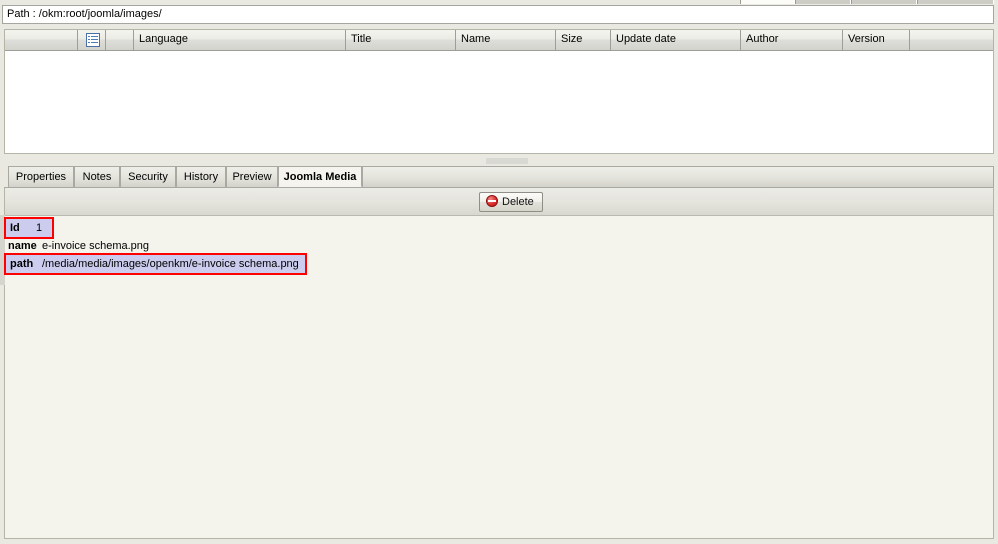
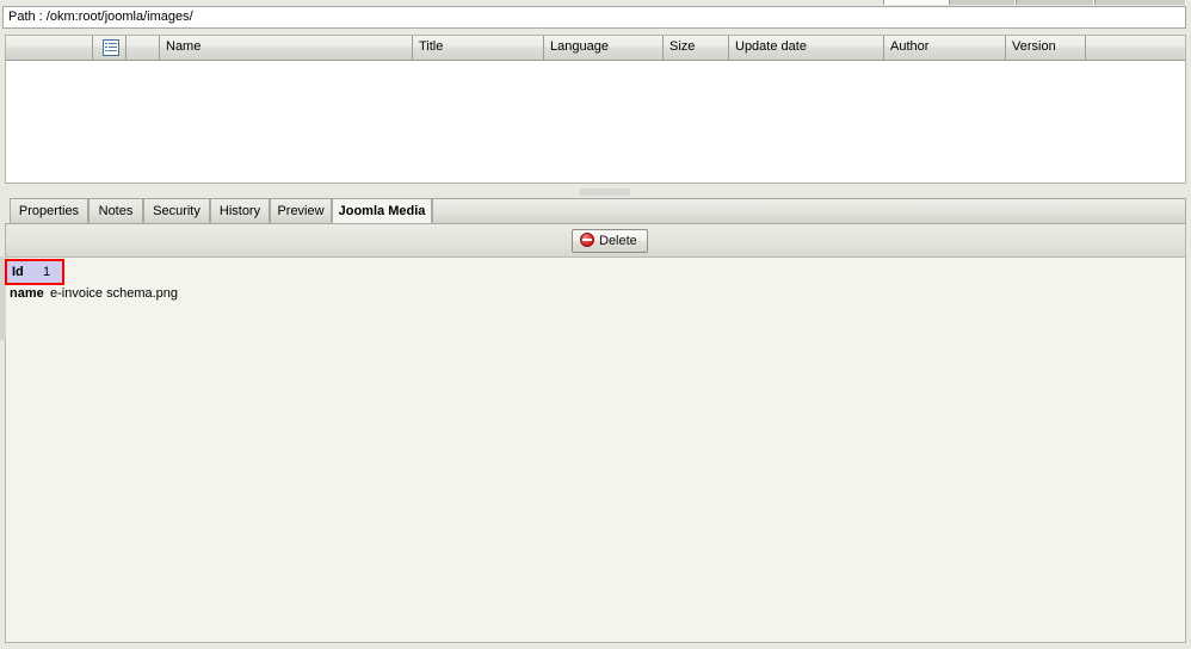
  Path : /okm:root/joomla/images/
- Language
+ Name
  Title
- Name
+ Language
  Size
  Update date
  Author
  Version
  Properties
  Notes
  Security
  History
  Preview
  Joomla Media
  Delete
  Id 1
  name e-invoice schema.png
- path /media/media/images/openkm/e-invoice schema.png
